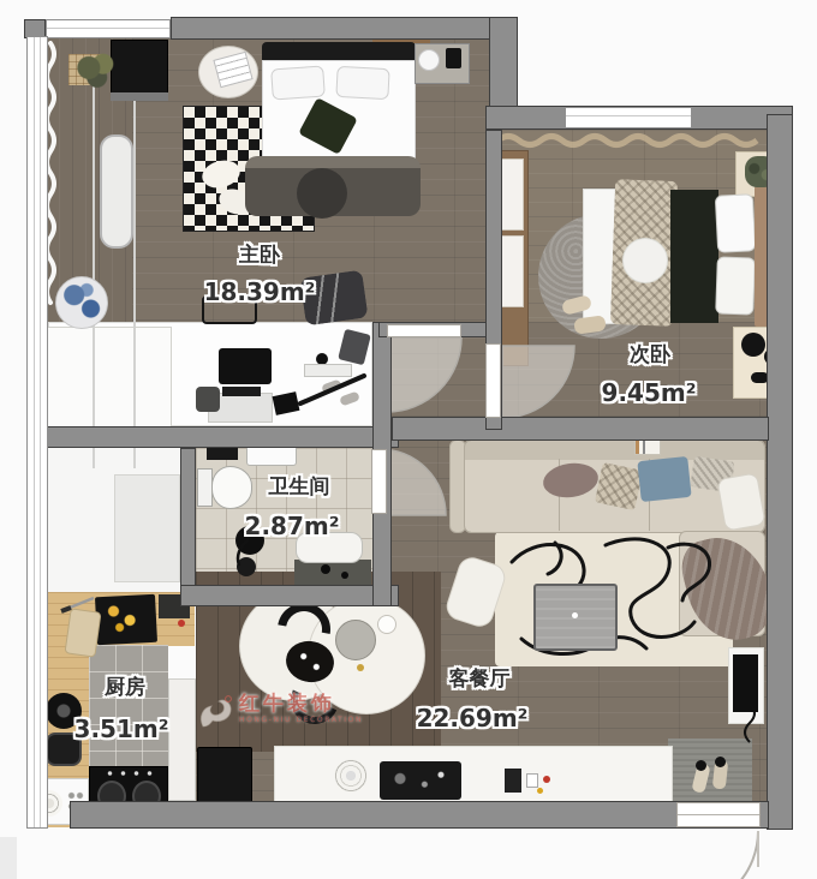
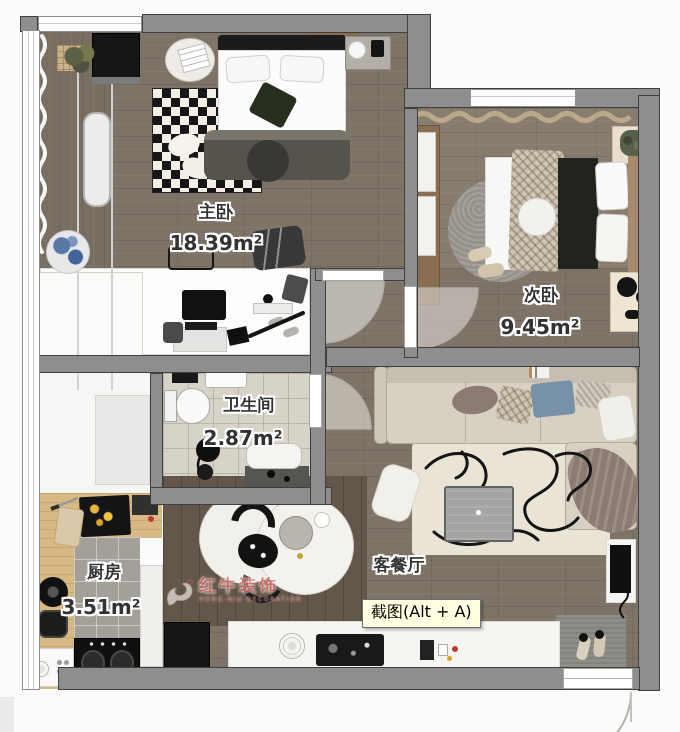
  主卧
  18.39m²
  次卧
  9.45m²
  卫生间
  2.87m²
  厨房
  3.51m²
  客餐厅
- 22.69m²
  红牛装饰
+ 截图(Alt + A)
